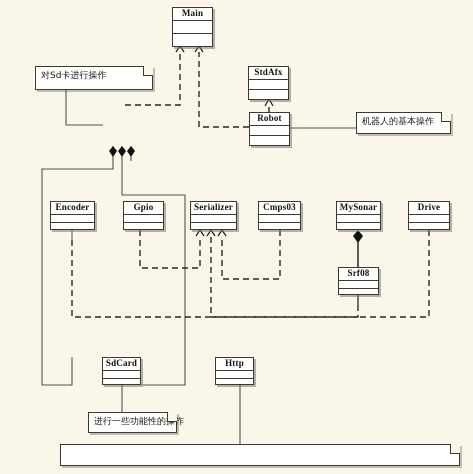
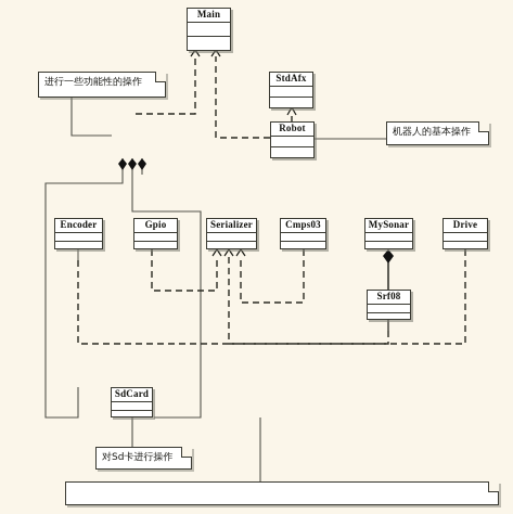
  Main
  StdAfx
  Robot
  Encoder
  Gpio
  Serializer
  Cmps03
  MySonar
  Drive
  Srf08
  SdCard
- Http
- 对Sd卡进行操作
+ 进行一些功能性的操作
  机器人的基本操作
- 进行一些功能性的操作
+ 对Sd卡进行操作
